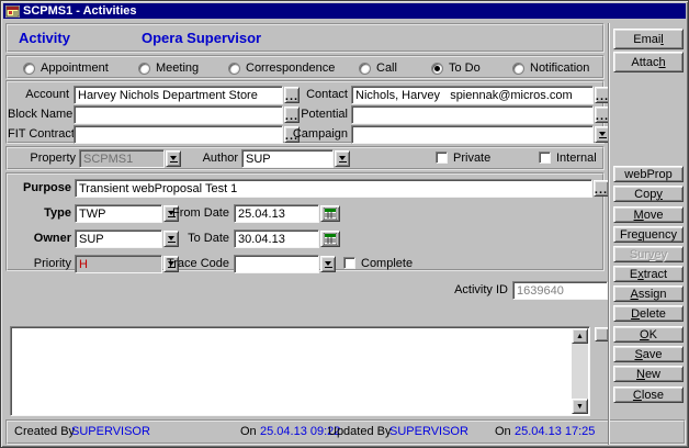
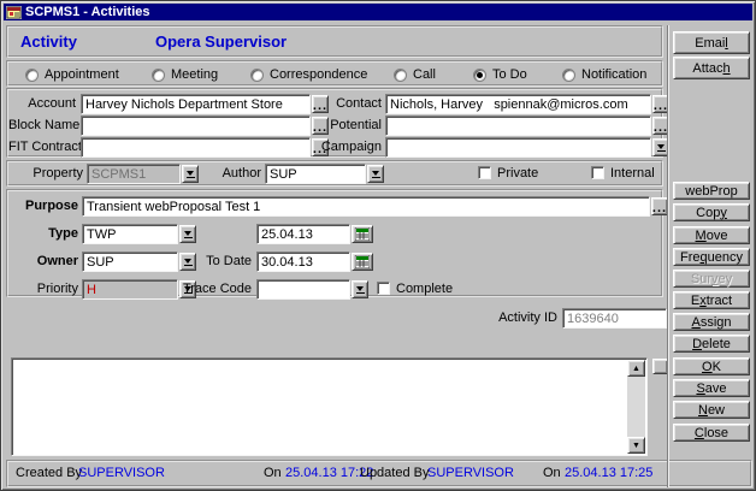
  SCPMS1 - Activities
  Activity
  Opera Supervisor
  Appointment
  Meeting
  Correspondence
  Call
  To Do
  Notification
  Account
  Harvey Nichols Department Store
  ...
  Contact
  Nichols, Harvey spiennak@micros.com
  ...
  Block Name
  ...
  Potential
  ...
  FIT Contrac
  ...
  Campaign
  Property
  SCPMS1
  Author
  SUP
  Private
  Internal
  Purpose
  Transient webProposal Test 1
  ...
  Type
  TWP
- From Date
  25.04.13
  Owner
  SUP
  To Date
  30.04.13
  Priority
  H
  Trace Code
  Complete
  Activity ID
  1639640
  Created By
  SUPERVISOR
  On
- 25.04.13 09:22
+ 25.04.13 17:22
  Updated By
  SUPERVISOR
  On
  25.04.13 17:25
  Emai
  l
  Attac
  h
  webProp
  Cop
  y
  M
  ove
  Fre
  q
  uency
  Sur
  v
  ey
  E
  x
  tract
  A
  ssign
  D
  elete
  O
  K
  S
  ave
  N
  ew
  C
  lose
